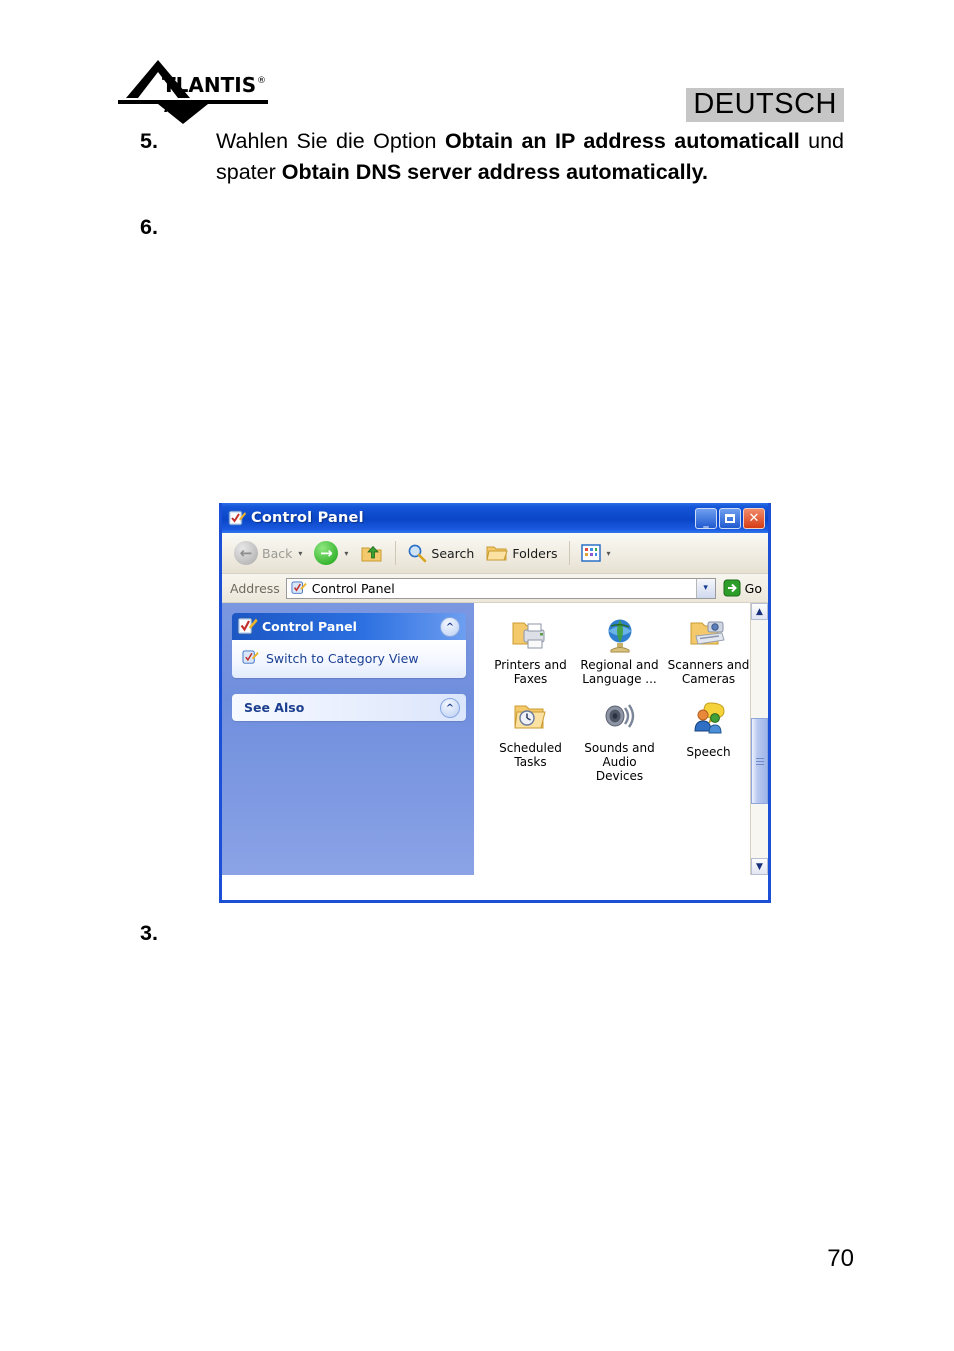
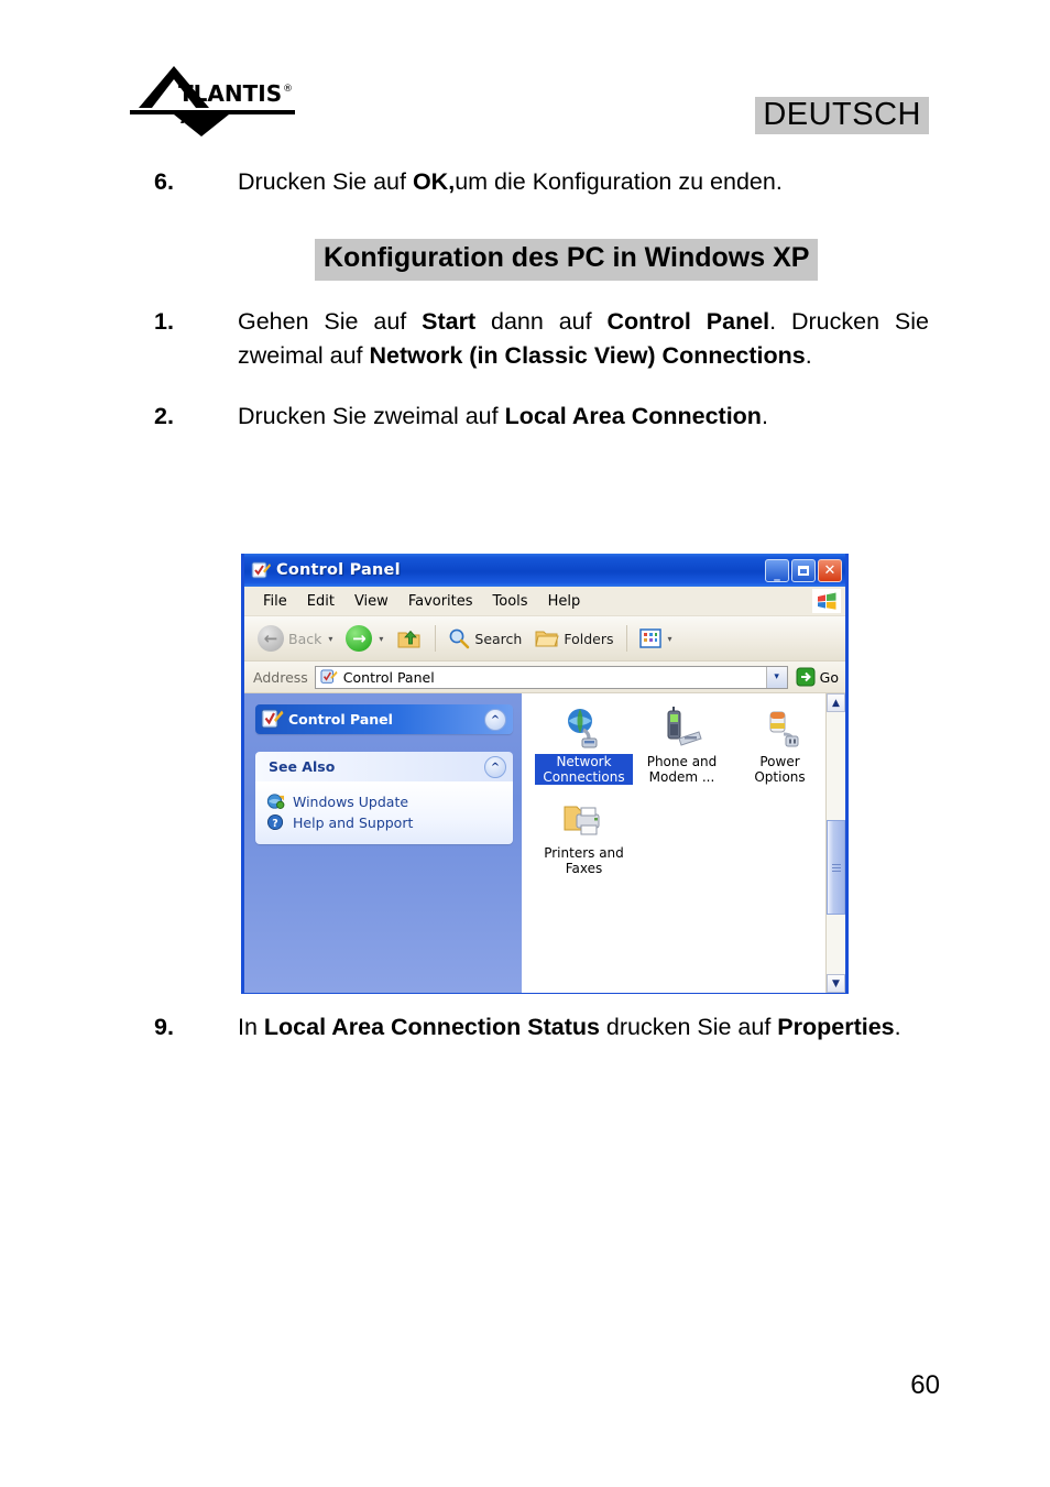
  TLANTIS
  ®
  AND
  DEUTSCH
- 5.
- Wahlen Sie die Option Obtain an IP address automaticall und spater Obtain DNS server address automatically.
  6.
+ Drucken Sie auf OK,um die Konfiguration zu enden.
+ Konfiguration des PC in Windows XP
+ 1.
+ Gehen Sie auf Start dann auf Control Panel. Drucken Sie zweimal auf Network (in Classic View) Connections.
+ 2.
+ Drucken Sie zweimal auf Local Area Connection.
  Control Panel
  _
  ✕
+ File
+ Edit
+ View
+ Favorites
+ Tools
+ Help
  ←
  Back
  ▾
  →
  ▾
  Search
  Folders
  ▾
  Address
  Control Panel
  ▾
  Go
  Control Panel
  ^
- Switch to Category View
  See Also
  ^
+ Windows Update
+ ?
+ Help and Support
+ Network Connections
+ Phone and Modem ...
+ Power Options
  Printers and Faxes
- Regional and Language ...
- Scanners and Cameras
- Scheduled Tasks
- Sounds and Audio Devices
- Speech
  ▲
  ▼
- 3.
+ 9.
+ In Local Area Connection Status drucken Sie auf Properties.
- 70
+ 60
